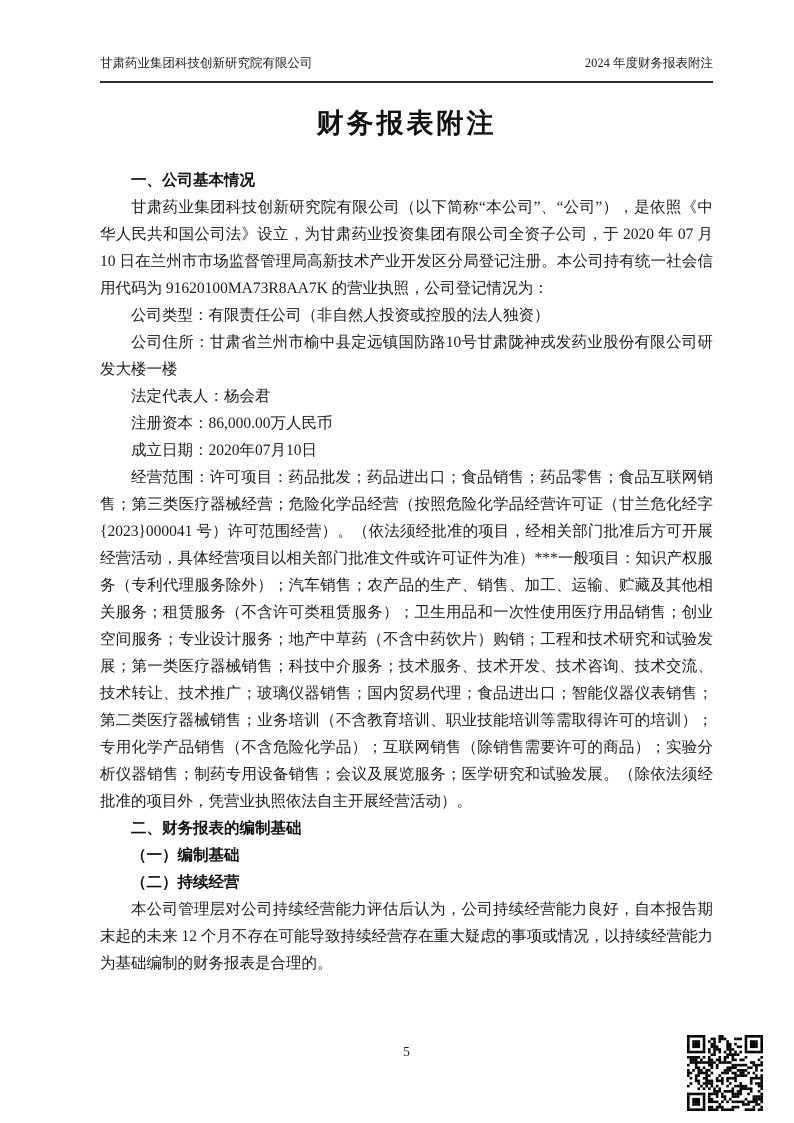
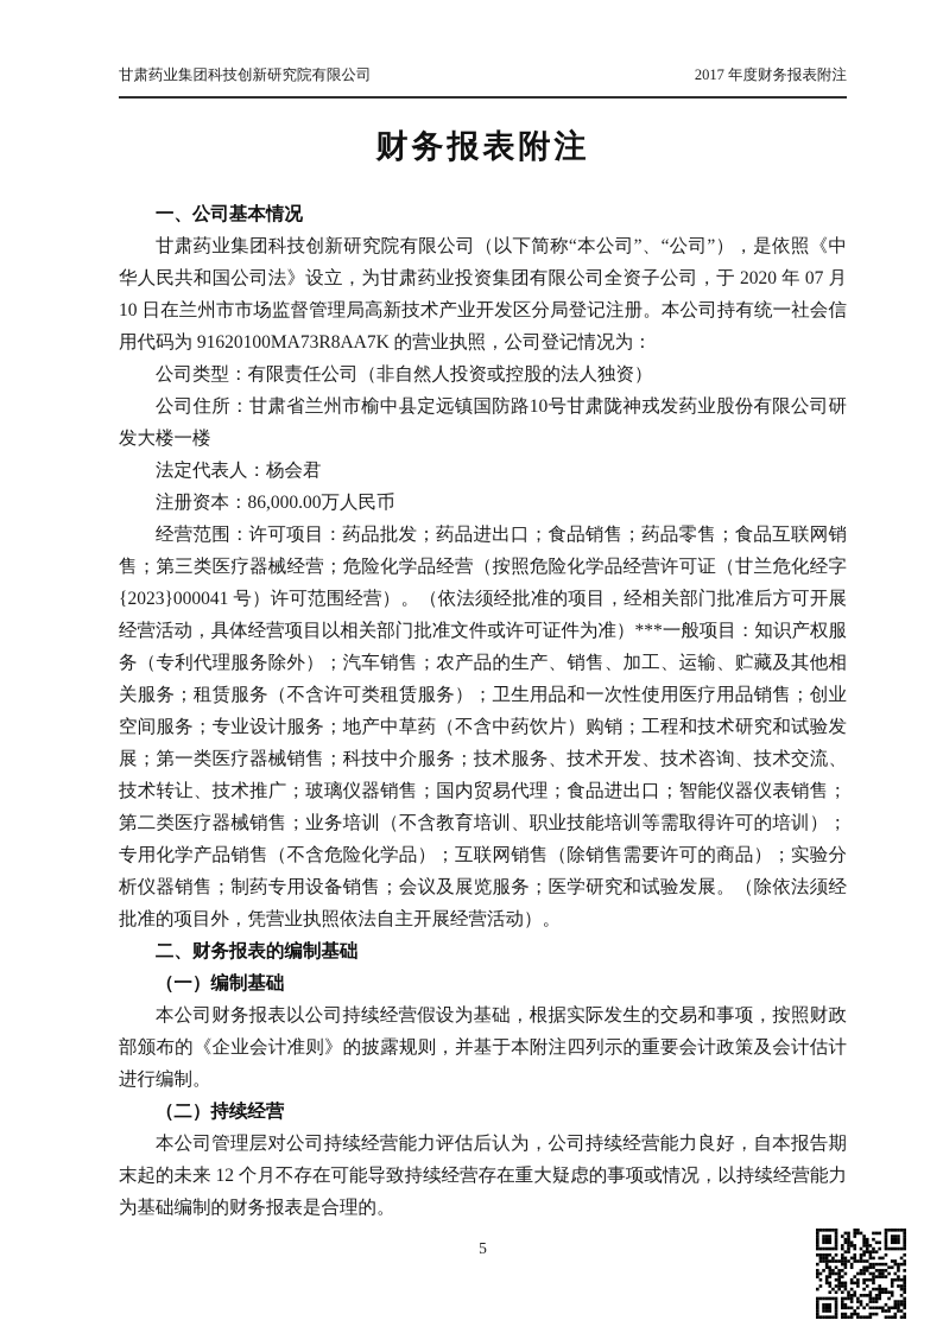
  甘肃药业集团科技创新研究院有限公司
- 2024 年度财务报表附注
+ 2017 年度财务报表附注
  财务报表附注
  一、公司基本情况
  甘肃药业集团科技创新研究院有限公司（以下简称“本公司”、“公司”），是依照《中华人民共和国公司法》设立，为甘肃药业投资集团有限公司全资子公司，于 2020 年 07 月 10 日在兰州市市场监督管理局高新技术产业开发区分局登记注册。本公司持有统一社会信用代码为 91620100MA73R8AA7K 的营业执照，公司登记情况为：
  公司类型：有限责任公司（非自然人投资或控股的法人独资）
  公司住所：甘肃省兰州市榆中县定远镇国防路10号甘肃陇神戎发药业股份有限公司研发大楼一楼
  法定代表人：杨会君
  注册资本：86,000.00万人民币
- 成立日期：2020年07月10日
  经营范围：许可项目：药品批发；药品进出口；食品销售；药品零售；食品互联网销售；第三类医疗器械经营；危险化学品经营（按照危险化学品经营许可证（甘兰危化经字{2023}000041 号）许可范围经营）。（依法须经批准的项目，经相关部门批准后方可开展经营活动，具体经营项目以相关部门批准文件或许可证件为准）***一般项目：知识产权服务（专利代理服务除外）；汽车销售；农产品的生产、销售、加工、运输、贮藏及其他相关服务；租赁服务（不含许可类租赁服务）；卫生用品和一次性使用医疗用品销售；创业空间服务；专业设计服务；地产中草药（不含中药饮片）购销；工程和技术研究和试验发展；第一类医疗器械销售；科技中介服务；技术服务、技术开发、技术咨询、技术交流、技术转让、技术推广；玻璃仪器销售；国内贸易代理；食品进出口；智能仪器仪表销售；第二类医疗器械销售；业务培训（不含教育培训、职业技能培训等需取得许可的培训）；专用化学产品销售（不含危险化学品）；互联网销售（除销售需要许可的商品）；实验分析仪器销售；制药专用设备销售；会议及展览服务；医学研究和试验发展。（除依法须经批准的项目外，凭营业执照依法自主开展经营活动）。
  二、财务报表的编制基础
  （一）编制基础
+ 本公司财务报表以公司持续经营假设为基础，根据实际发生的交易和事项，按照财政部颁布的《企业会计准则》的披露规则，并基于本附注四列示的重要会计政策及会计估计进行编制。
  （二）持续经营
  本公司管理层对公司持续经营能力评估后认为，公司持续经营能力良好，自本报告期末起的未来 12 个月不存在可能导致持续经营存在重大疑虑的事项或情况，以持续经营能力为基础编制的财务报表是合理的。
  5
